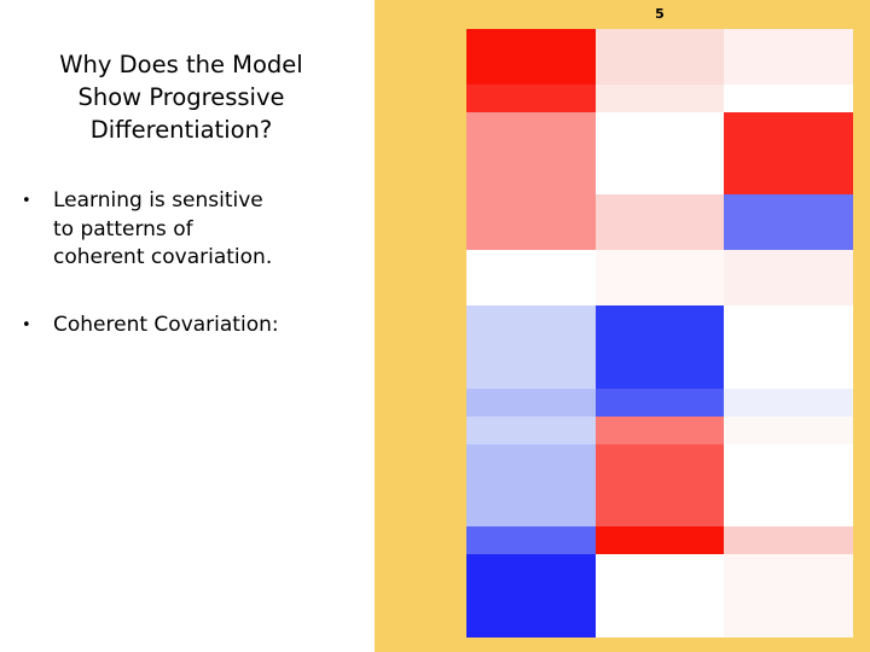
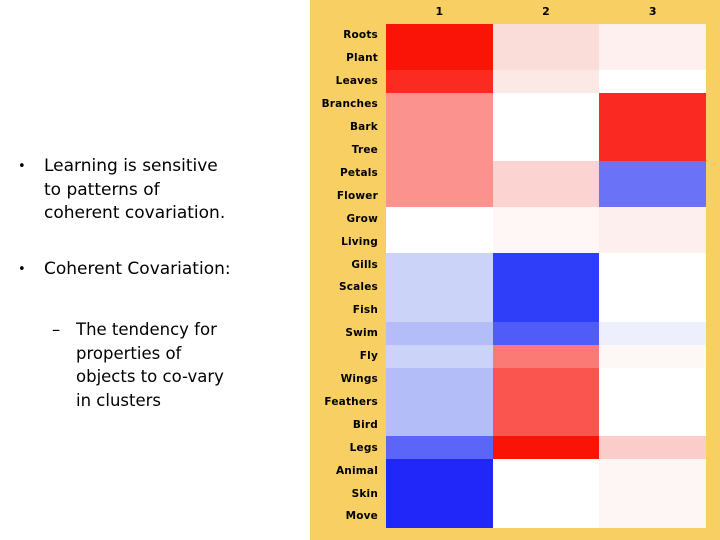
- Why Does the Model
- Show Progressive
- Differentiation?
  •
  Learning is sensitive
  to patterns of
  coherent covariation.
  •
  Coherent Covariation:
+ –
+ The tendency for
+ properties of
+ objects to co-vary
+ in clusters
+ 1
- 5
+ 2
+ 3
+ Roots
+ Plant
+ Leaves
+ Branches
+ Bark
+ Tree
+ Petals
+ Flower
+ Grow
+ Living
+ Gills
+ Scales
+ Fish
+ Swim
+ Fly
+ Wings
+ Feathers
+ Bird
+ Legs
+ Animal
+ Skin
+ Move
